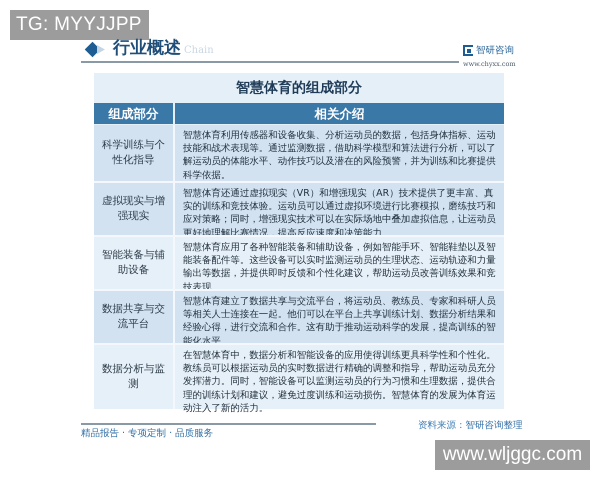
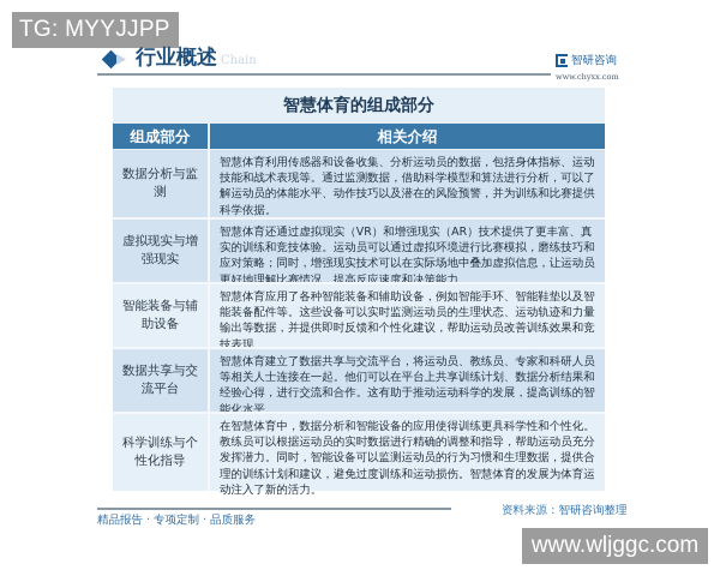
  TG: MYYJJPP
  行业概述
  Chain
  智研咨询
  www.chyxx.com
  智慧体育的组成部分
  组成部分
  相关介绍
- 科学训练与个性化指导
+ 数据分析与监测
  智慧体育利用传感器和设备收集、分析运动员的数据，包括身体指标、运动技能和战术表现等。通过监测数据，借助科学模型和算法进行分析，可以了解运动员的体能水平、动作技巧以及潜在的风险预警，并为训练和比赛提供科学依据。
  虚拟现实与增强现实
  智慧体育还通过虚拟现实（VR）和增强现实（AR）技术提供了更丰富、真实的训练和竞技体验。运动员可以通过虚拟环境进行比赛模拟，磨练技巧和应对策略；同时，增强现实技术可以在实际场地中叠加虚拟信息，让运动员更好地理解比赛情况，提高反应速度和决策能力。
  智能装备与辅助设备
  智慧体育应用了各种智能装备和辅助设备，例如智能手环、智能鞋垫以及智能装备配件等。这些设备可以实时监测运动员的生理状态、运动轨迹和力量输出等数据，并提供即时反馈和个性化建议，帮助运动员改善训练效果和竞技表现。
  数据共享与交流平台
  智慧体育建立了数据共享与交流平台，将运动员、教练员、专家和科研人员等相关人士连接在一起。他们可以在平台上共享训练计划、数据分析结果和经验心得，进行交流和合作。这有助于推动运动科学的发展，提高训练的智能化水平。
- 数据分析与监测
+ 科学训练与个性化指导
  在智慧体育中，数据分析和智能设备的应用使得训练更具科学性和个性化。教练员可以根据运动员的实时数据进行精确的调整和指导，帮助运动员充分发挥潜力。同时，智能设备可以监测运动员的行为习惯和生理数据，提供合理的训练计划和建议，避免过度训练和运动损伤。智慧体育的发展为体育运动注入了新的活力。
  精品报告 · 专项定制 · 品质服务
  资料来源：智研咨询整理
  www.wljggc.com
